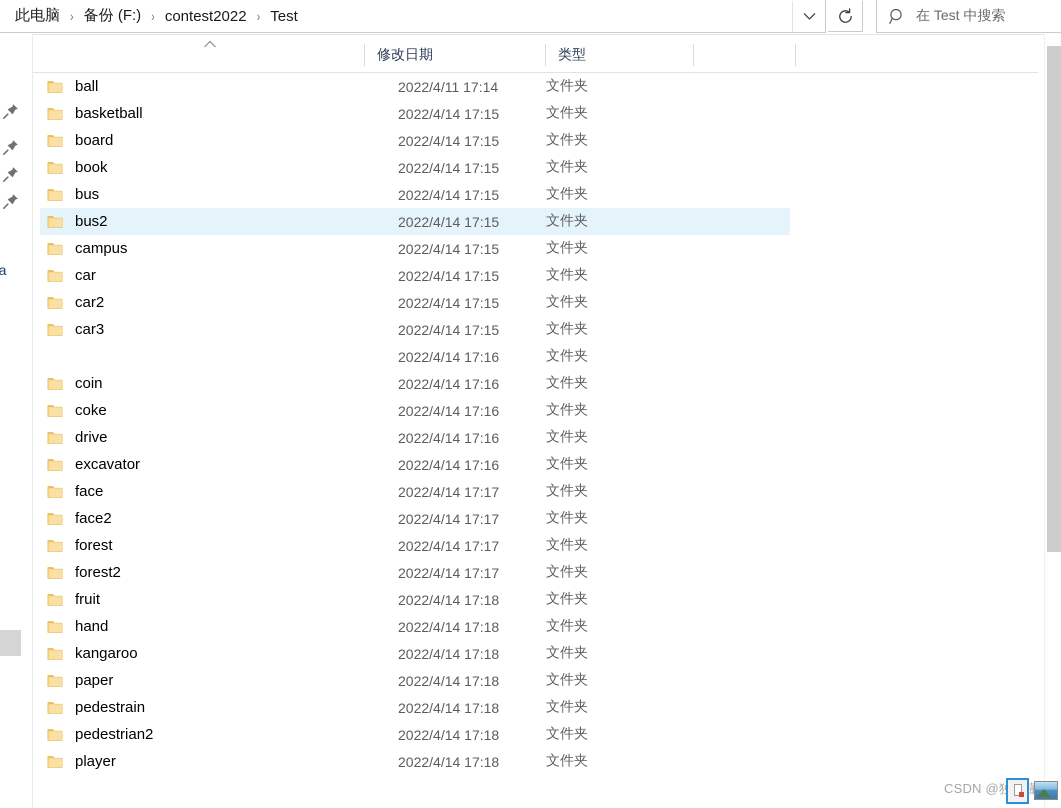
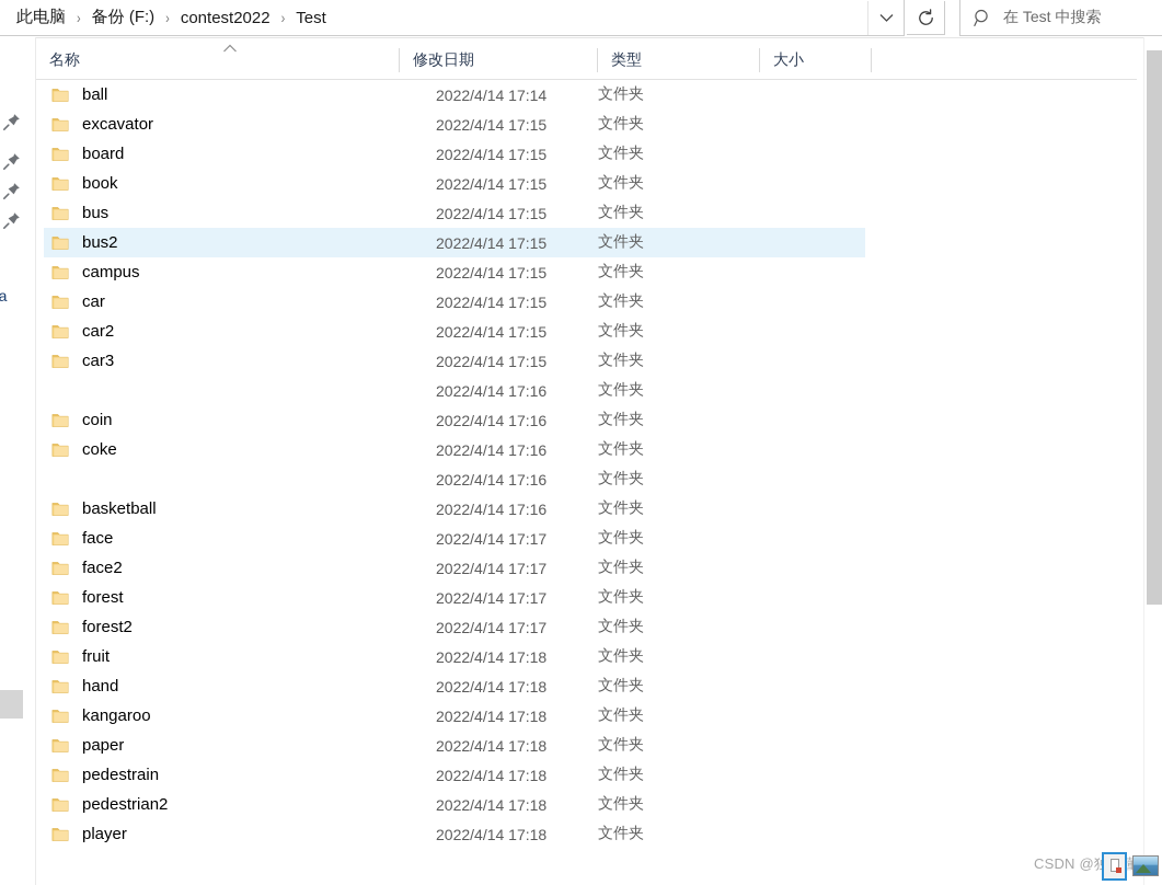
  此电脑
  ›
  备份 (F:)
  ›
  contest2022
  ›
  Test
  在 Test 中搜索
+ 名称
  修改日期
  类型
+ 大小
  ball
- 2022/4/11 17:14
+ 2022/4/14 17:14
  文件夹
- basketball
+ excavator
  2022/4/14 17:15
  文件夹
  board
  2022/4/14 17:15
  文件夹
  book
  2022/4/14 17:15
  文件夹
  bus
  2022/4/14 17:15
  文件夹
  bus2
  2022/4/14 17:15
  文件夹
  campus
  2022/4/14 17:15
  文件夹
  car
  2022/4/14 17:15
  文件夹
  car2
  2022/4/14 17:15
  文件夹
  car3
  2022/4/14 17:15
  文件夹
  2022/4/14 17:16
  文件夹
  coin
  2022/4/14 17:16
  文件夹
  coke
  2022/4/14 17:16
  文件夹
- drive
  2022/4/14 17:16
  文件夹
- excavator
+ basketball
  2022/4/14 17:16
  文件夹
  face
  2022/4/14 17:17
  文件夹
  face2
  2022/4/14 17:17
  文件夹
  forest
  2022/4/14 17:17
  文件夹
  forest2
  2022/4/14 17:17
  文件夹
  fruit
  2022/4/14 17:18
  文件夹
  hand
  2022/4/14 17:18
  文件夹
  kangaroo
  2022/4/14 17:18
  文件夹
  paper
  2022/4/14 17:18
  文件夹
  pedestrain
  2022/4/14 17:18
  文件夹
  pedestrian2
  2022/4/14 17:18
  文件夹
  player
  2022/4/14 17:18
  文件夹
  CSDN @懂
